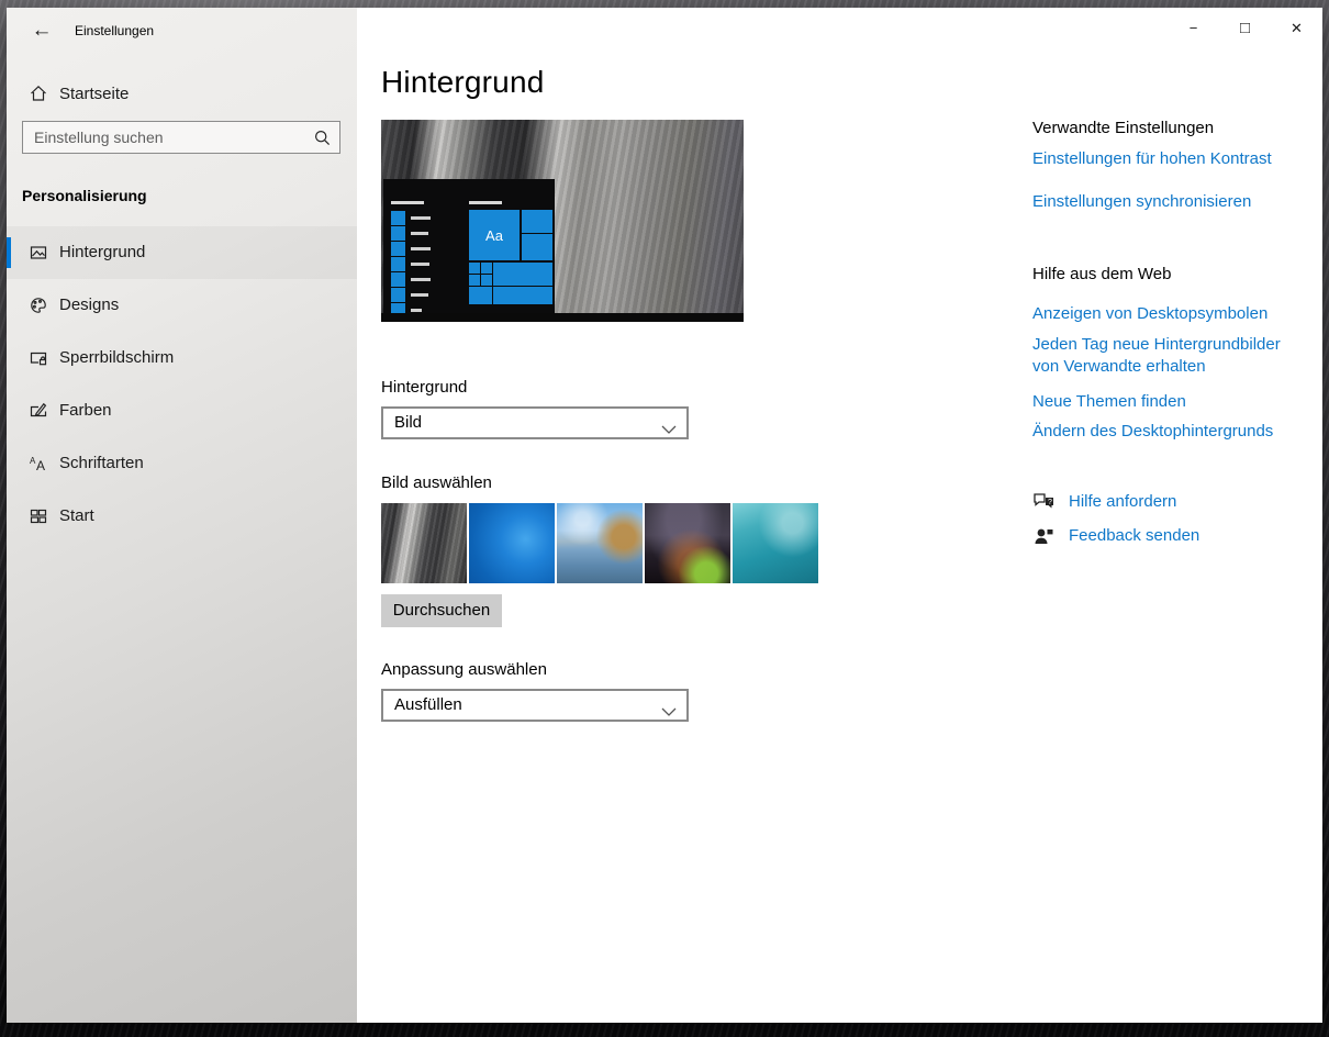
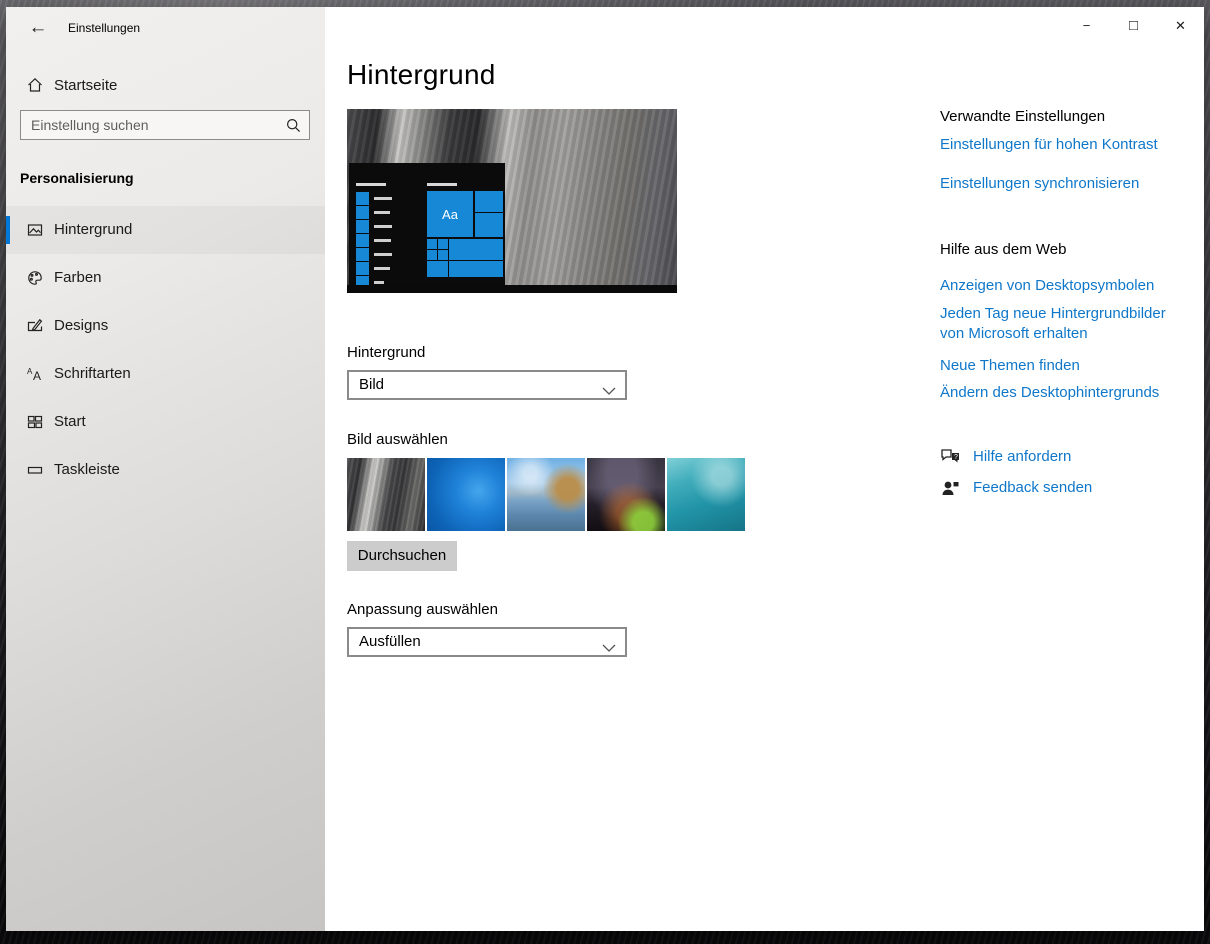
  ←
  Einstellungen
  Startseite
  Einstellung suchen
  Personalisierung
  Hintergrund
- Designs
+ Farben
- Sperrbildschirm
- Farben
+ Designs
  A
  A
  Schriftarten
  Start
+ Taskleiste
  −
  □
  ✕
  Hintergrund
  Aa
  Hintergrund
  Bild
  Bild auswählen
  Durchsuchen
  Anpassung auswählen
  Ausfüllen
  Verwandte Einstellungen
  Einstellungen für hohen Kontrast
  Einstellungen synchronisieren
  Hilfe aus dem Web
  Anzeigen von Desktopsymbolen
- Jeden Tag neue Hintergrundbilder von Verwandte erhalten
+ Jeden Tag neue Hintergrundbilder von Microsoft erhalten
  Neue Themen finden
  Ändern des Desktophintergrunds
  Hilfe anfordern
  Feedback senden
